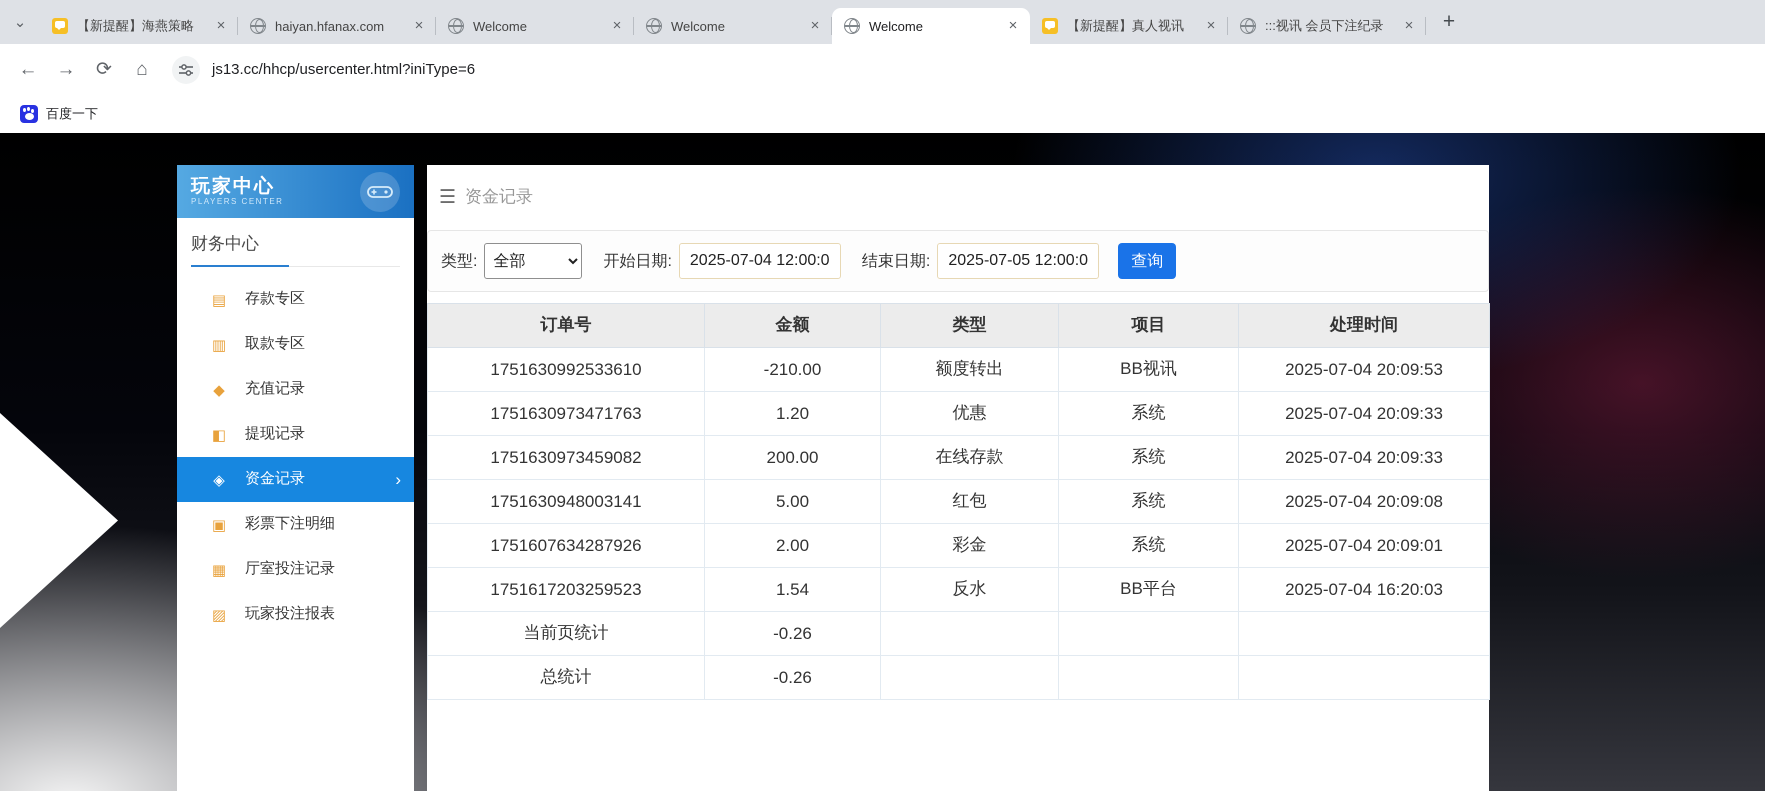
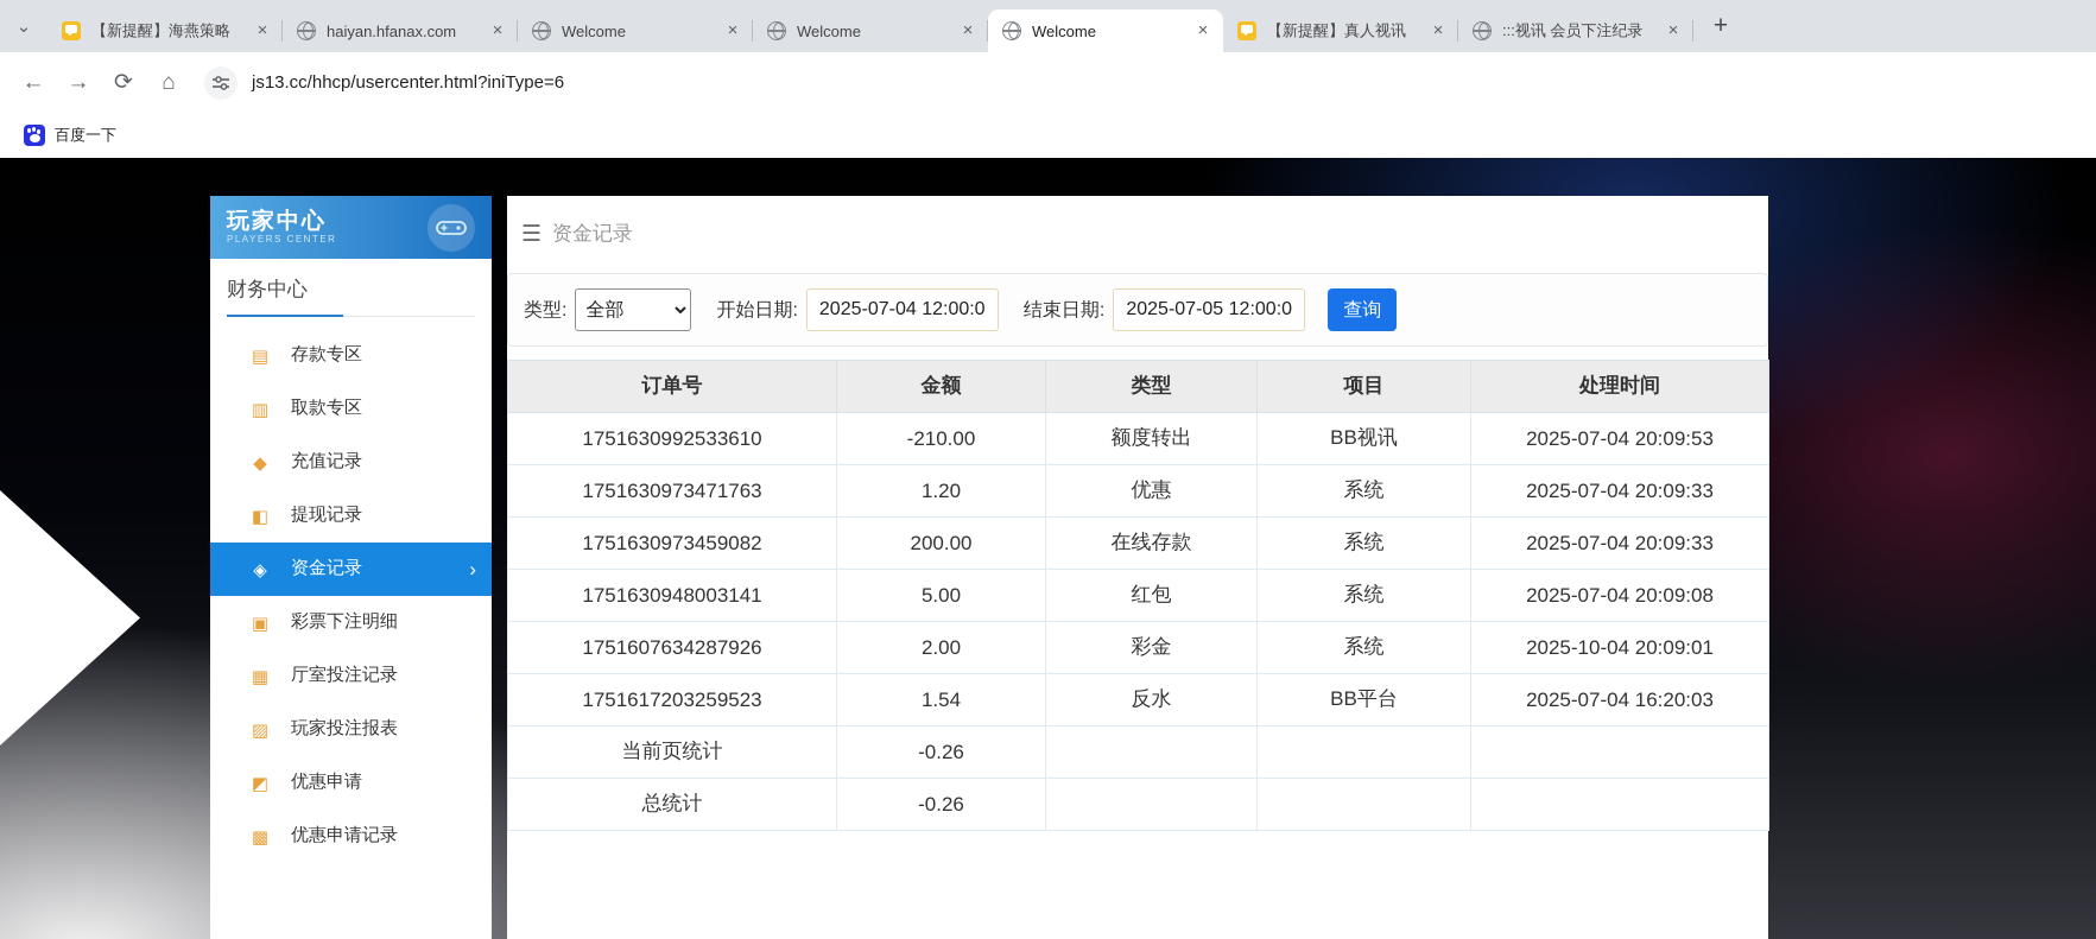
  ⌄
  【新提醒】海燕策略
  ×
  haiyan.hfanax.com
  ×
  Welcome
  ×
  Welcome
  ×
  Welcome
  ×
  【新提醒】真人视讯
  ×
  :::视讯 会员下注纪录
  ×
  +
  ←
  →
  ⟳
  ⌂
  js13.cc/hhcp/usercenter.html?iniType=6
  百度一下
  玩家中心
  PLAYERS CENTER
  财务中心
  ▤
  存款专区
  ▥
  取款专区
  ◆
  充值记录
  ◧
  提现记录
  ◈
  资金记录
  ›
  ▣
  彩票下注明细
  ▦
  厅室投注记录
  ▨
  玩家投注报表
+ ◩
+ 优惠申请
+ ▩
+ 优惠申请记录
  ☰
  资金记录
  类型:
  全部
  开始日期:
  2025-07-04 12:00:0
  结束日期:
  2025-07-05 12:00:0
  查询
  订单号	金额	类型	项目	处理时间
  1751630992533610	-210.00	额度转出	BB视讯	2025-07-04 20:09:53
  1751630973471763	1.20	优惠	系统	2025-07-04 20:09:33
  1751630973459082	200.00	在线存款	系统	2025-07-04 20:09:33
  1751630948003141	5.00	红包	系统	2025-07-04 20:09:08
- 1751607634287926	2.00	彩金	系统	2025-07-04 20:09:01
+ 1751607634287926	2.00	彩金	系统	2025-10-04 20:09:01
  1751617203259523	1.54	反水	BB平台	2025-07-04 16:20:03
  当前页统计	-0.26
  总统计	-0.26
